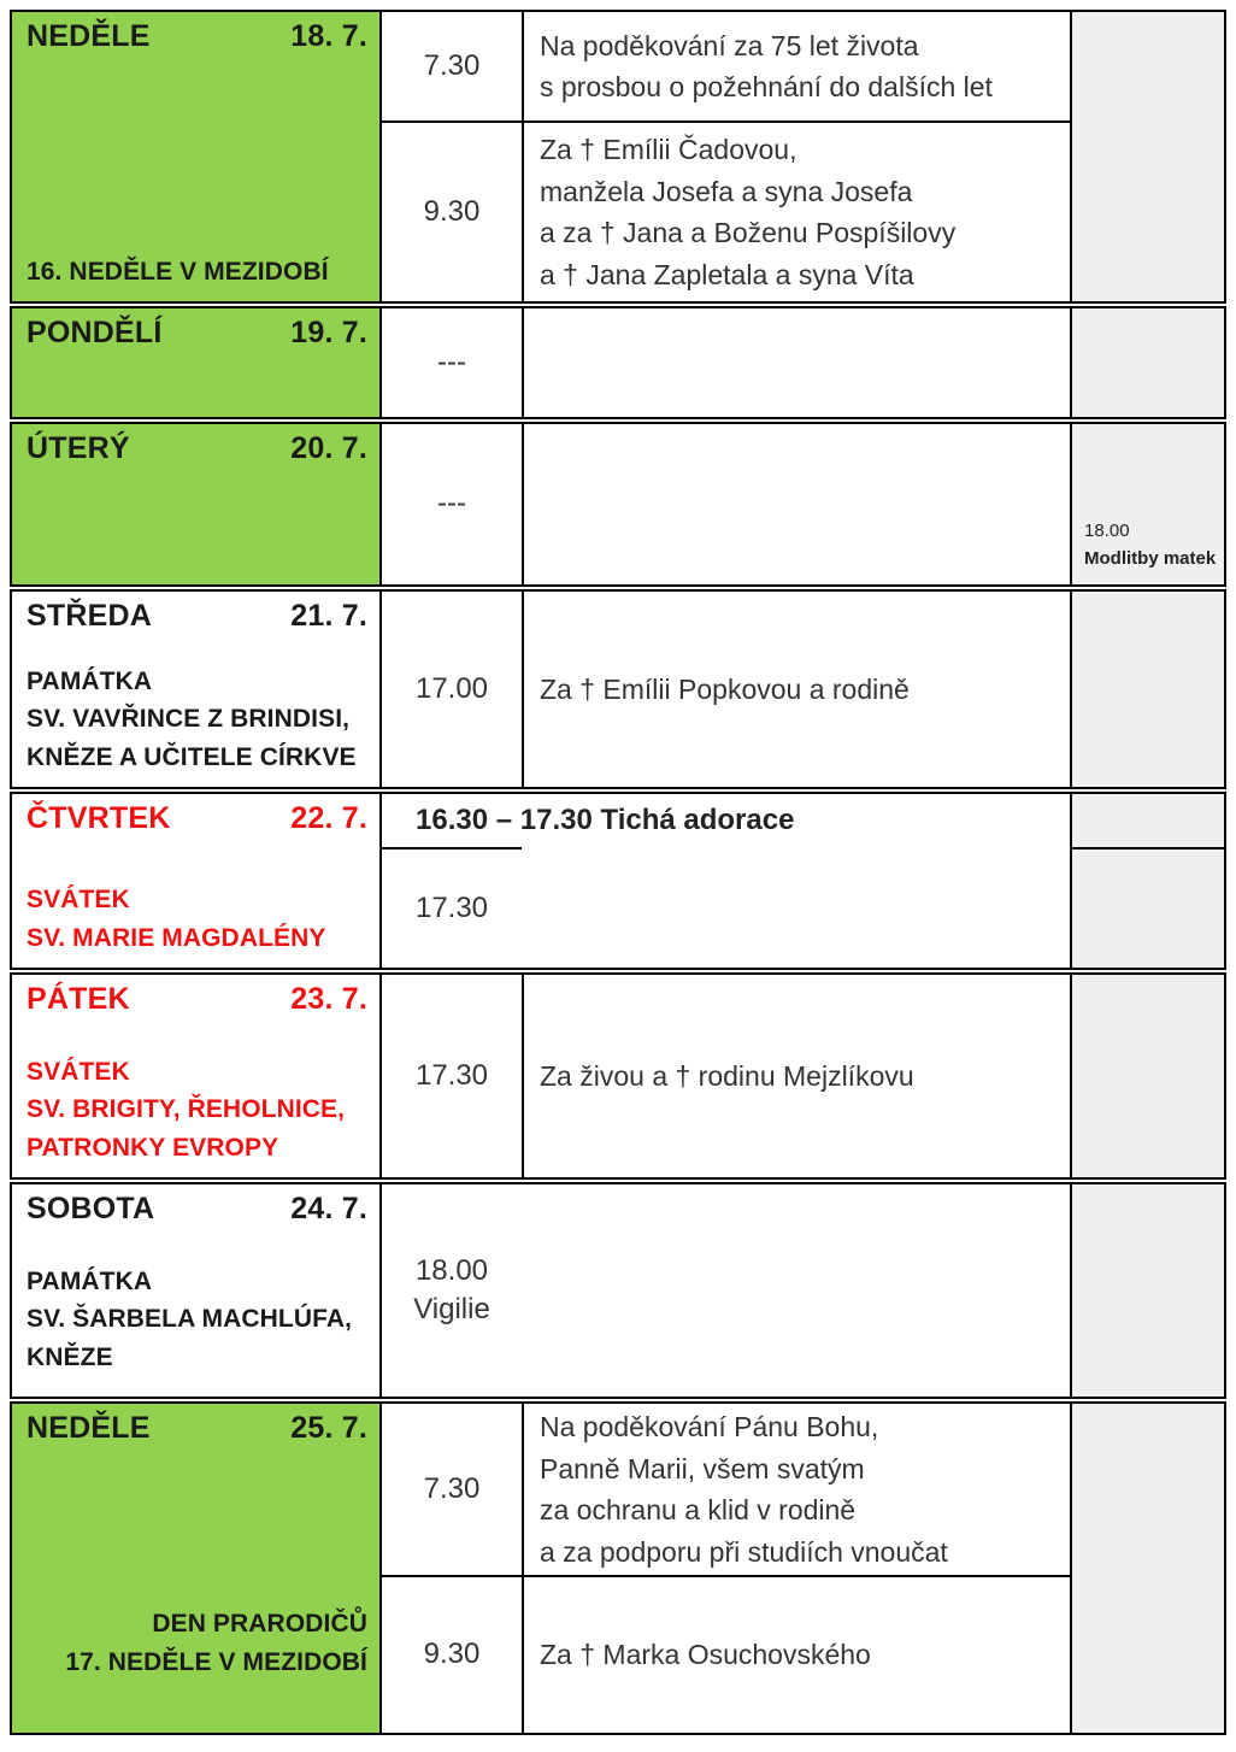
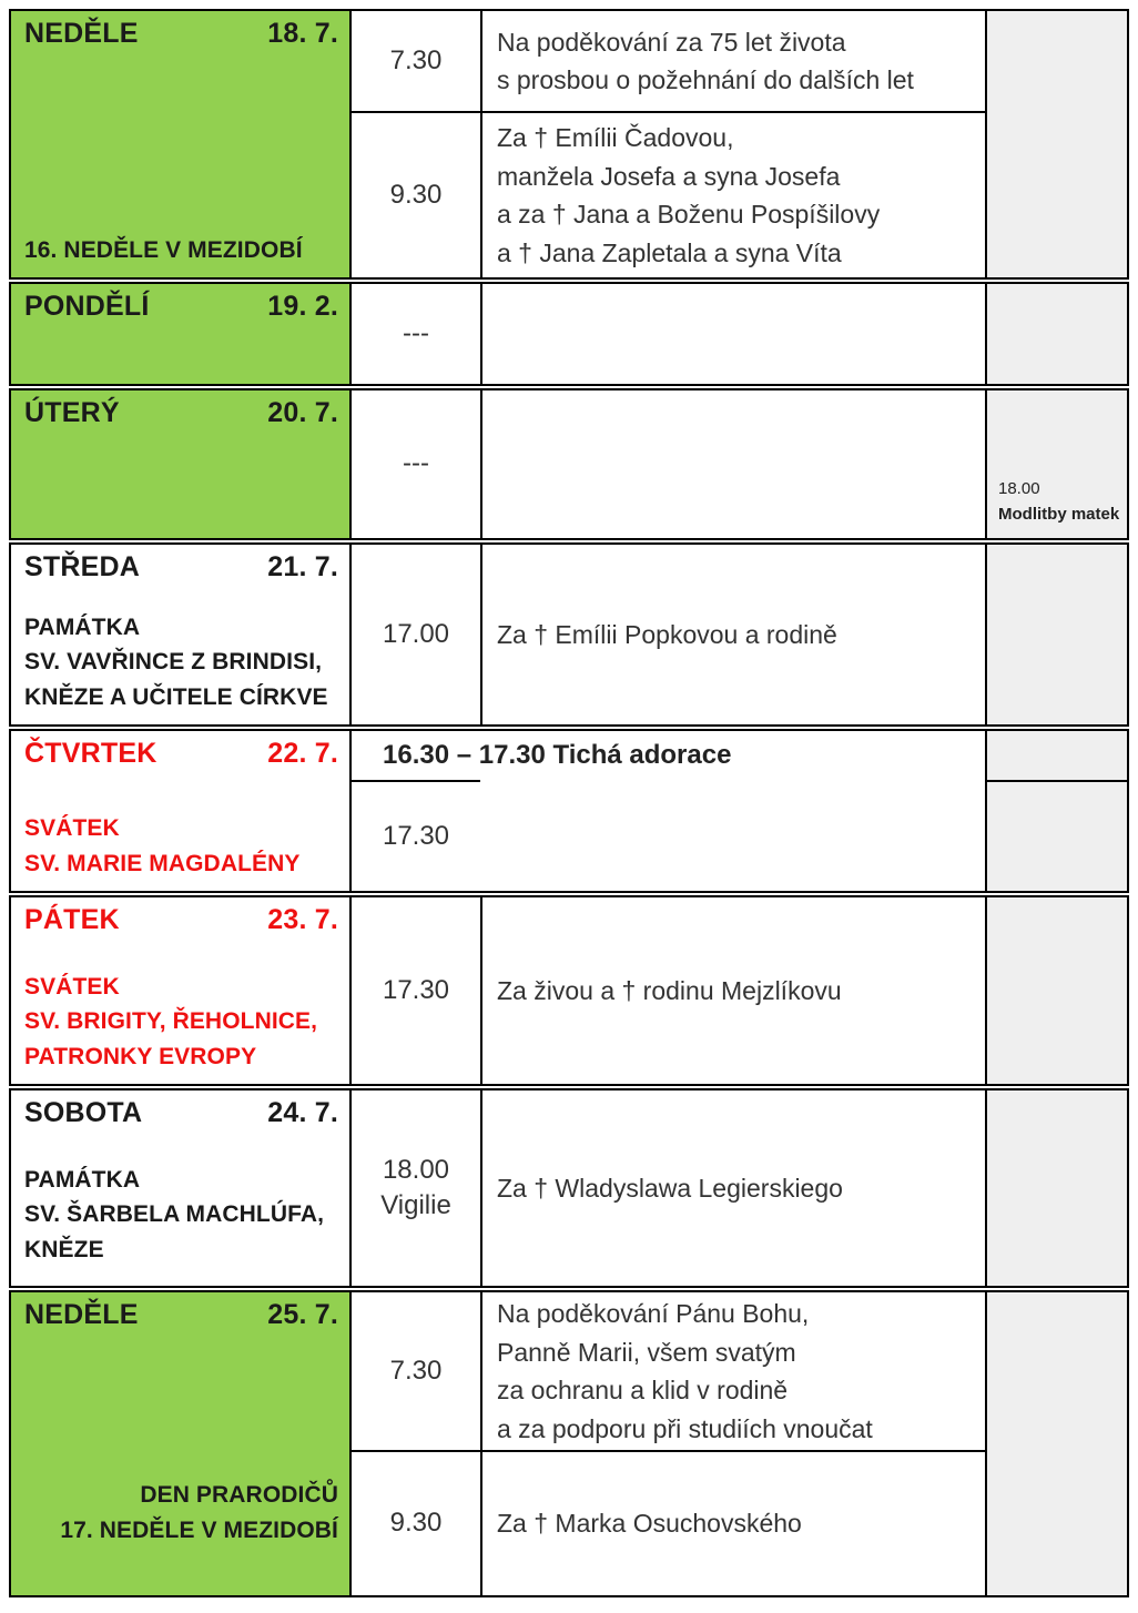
  NEDĚLE
  18. 7.
  16. NEDĚLE V MEZIDOBÍ
  7.30
  Na poděkování za 75 let života
  s prosbou o požehnání do dalších let
  9.30
  Za † Emílii Čadovou,
  manžela Josefa a syna Josefa
  a za † Jana a Boženu Pospíšilovy
  a † Jana Zapletala a syna Víta
  PONDĚLÍ
- 19. 7.
+ 19. 2.
  ---
  ÚTERÝ
  20. 7.
  ---
  18.00
  Modlitby matek
  STŘEDA
  21. 7.
  PAMÁTKA
  SV. VAVŘINCE Z BRINDISI,
  KNĚZE A UČITELE CÍRKVE
  17.00
  Za † Emílii Popkovou a rodině
  ČTVRTEK
  22. 7.
  SVÁTEK
  SV. MARIE MAGDALÉNY
  16.30 – 17.30 Tichá adorace
  17.30
  PÁTEK
  23. 7.
  SVÁTEK
  SV. BRIGITY, ŘEHOLNICE,
  PATRONKY EVROPY
  17.30
  Za živou a † rodinu Mejzlíkovu
  SOBOTA
  24. 7.
  PAMÁTKA
  SV. ŠARBELA MACHLÚFA,
  KNĚZE
  18.00
  Vigilie
+ Za † Wladyslawa Legierskiego
  NEDĚLE
  25. 7.
  DEN PRARODIČŮ
  17. NEDĚLE V MEZIDOBÍ
  7.30
  Na poděkování Pánu Bohu,
  Panně Marii, všem svatým
  za ochranu a klid v rodině
  a za podporu při studiích vnoučat
  9.30
  Za † Marka Osuchovského
